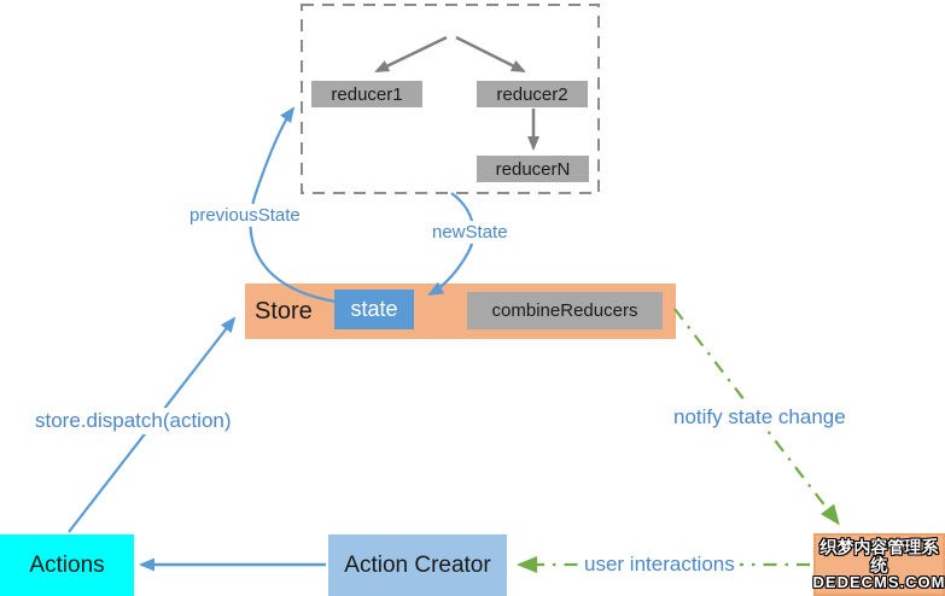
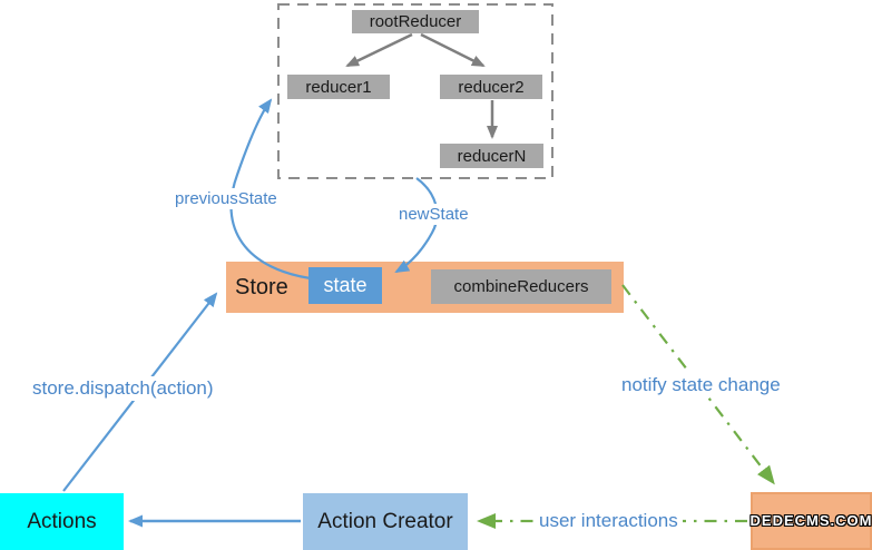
+ rootReducer
  reducer1
  reducer2
  reducerN
  Store
  state
  combineReducers
  Actions
  Action Creator
- 织梦内容管理系统
  DEDECMS.COM
  previousState
  newState
  store.dispatch(action)
  notify state change
  user interactions
